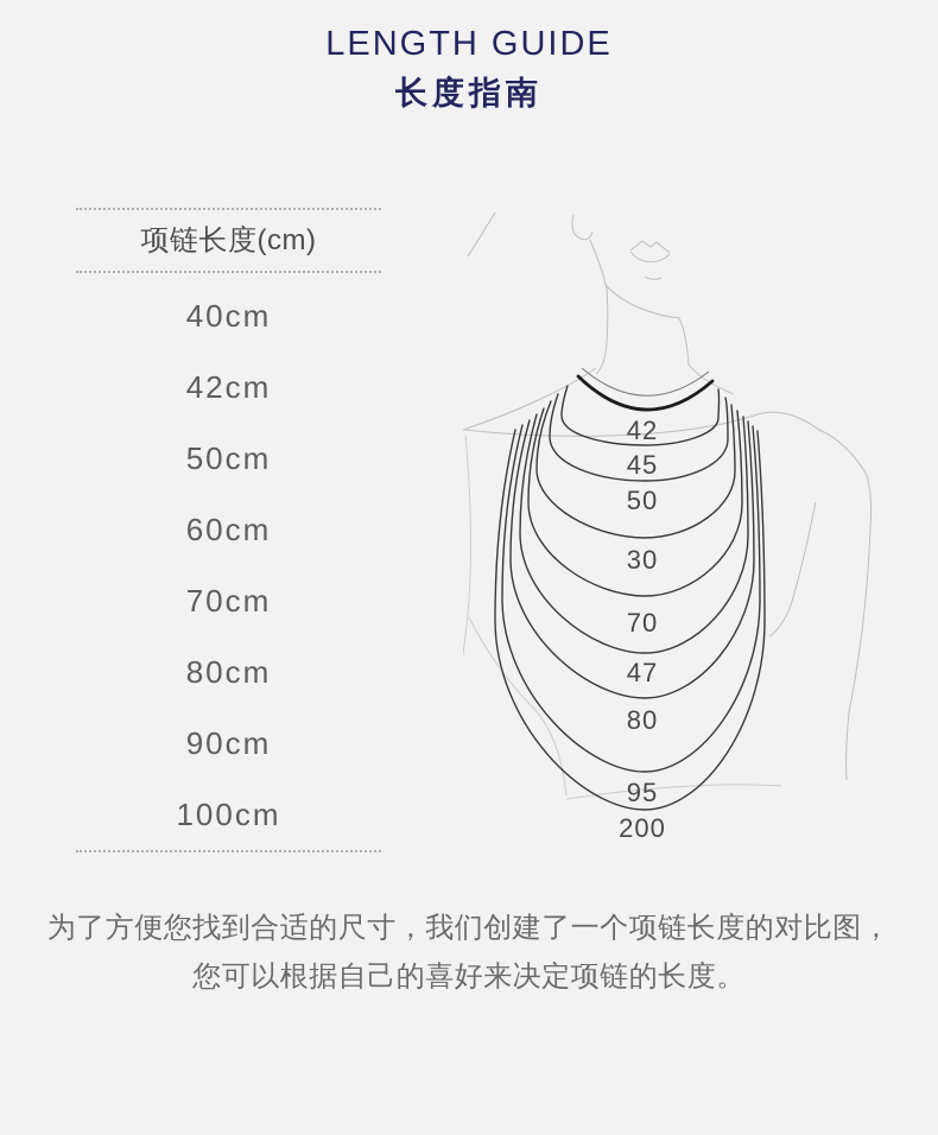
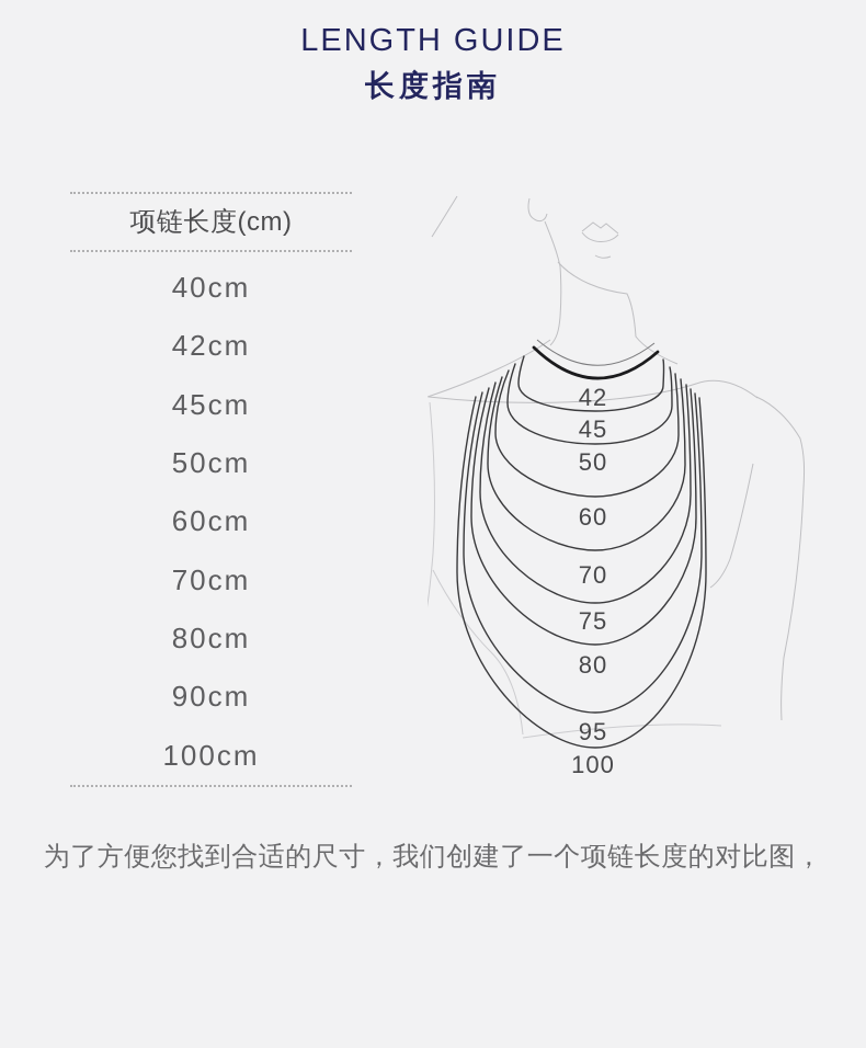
  LENGTH GUIDE
  长度指南
  项链长度(cm)
  40cm
  42cm
+ 45cm
  50cm
  60cm
  70cm
  80cm
  90cm
  100cm
  42
  45
  50
- 30
+ 60
  70
- 47
+ 75
  80
  95
- 200
+ 100
  为了方便您找到合适的尺寸，我们创建了一个项链长度的对比图，
- 您可以根据自己的喜好来决定项链的长度。
